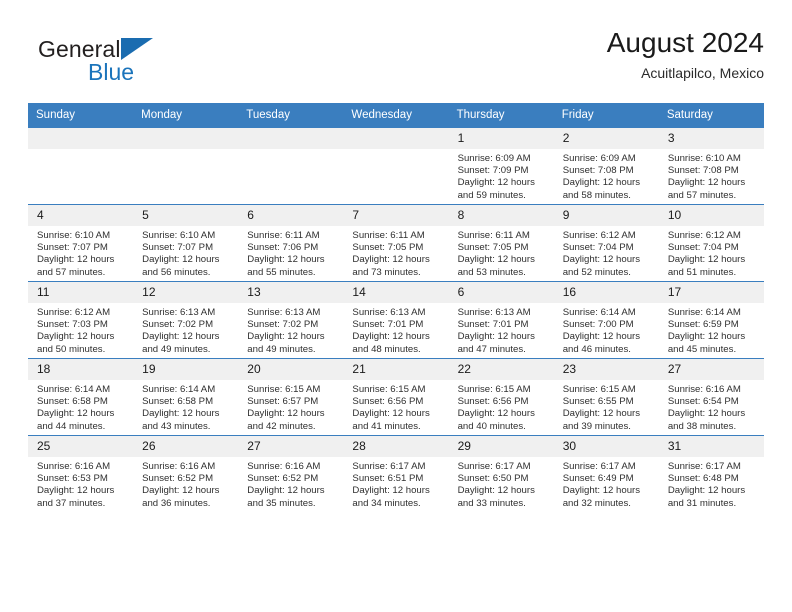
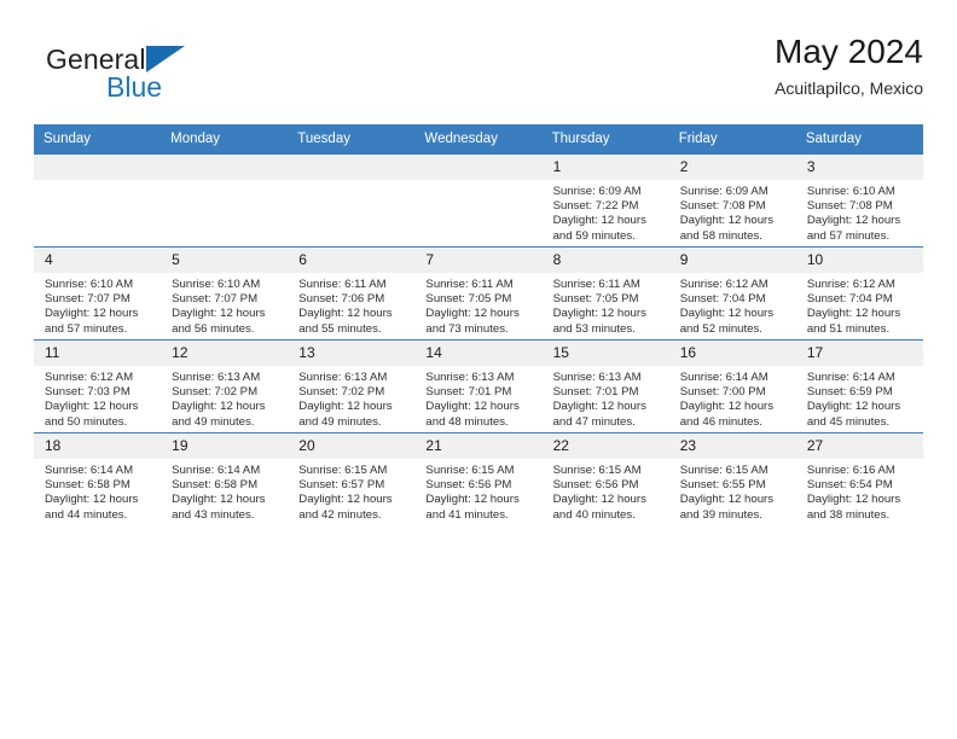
  General
  Blue
- August 2024
+ May 2024
  Acuitlapilco, Mexico
  Sunday	Monday	Tuesday	Wednesday	Thursday	Friday	Saturday
- 				1Sunrise: 6:09 AMSunset: 7:09 PMDaylight: 12 hoursand 59 minutes.	2Sunrise: 6:09 AMSunset: 7:08 PMDaylight: 12 hoursand 58 minutes.	3Sunrise: 6:10 AMSunset: 7:08 PMDaylight: 12 hoursand 57 minutes.
+ 				1Sunrise: 6:09 AMSunset: 7:22 PMDaylight: 12 hoursand 59 minutes.	2Sunrise: 6:09 AMSunset: 7:08 PMDaylight: 12 hoursand 58 minutes.	3Sunrise: 6:10 AMSunset: 7:08 PMDaylight: 12 hoursand 57 minutes.
  4Sunrise: 6:10 AMSunset: 7:07 PMDaylight: 12 hoursand 57 minutes.	5Sunrise: 6:10 AMSunset: 7:07 PMDaylight: 12 hoursand 56 minutes.	6Sunrise: 6:11 AMSunset: 7:06 PMDaylight: 12 hoursand 55 minutes.	7Sunrise: 6:11 AMSunset: 7:05 PMDaylight: 12 hoursand 73 minutes.	8Sunrise: 6:11 AMSunset: 7:05 PMDaylight: 12 hoursand 53 minutes.	9Sunrise: 6:12 AMSunset: 7:04 PMDaylight: 12 hoursand 52 minutes.	10Sunrise: 6:12 AMSunset: 7:04 PMDaylight: 12 hoursand 51 minutes.
- 11Sunrise: 6:12 AMSunset: 7:03 PMDaylight: 12 hoursand 50 minutes.	12Sunrise: 6:13 AMSunset: 7:02 PMDaylight: 12 hoursand 49 minutes.	13Sunrise: 6:13 AMSunset: 7:02 PMDaylight: 12 hoursand 49 minutes.	14Sunrise: 6:13 AMSunset: 7:01 PMDaylight: 12 hoursand 48 minutes.	6Sunrise: 6:13 AMSunset: 7:01 PMDaylight: 12 hoursand 47 minutes.	16Sunrise: 6:14 AMSunset: 7:00 PMDaylight: 12 hoursand 46 minutes.	17Sunrise: 6:14 AMSunset: 6:59 PMDaylight: 12 hoursand 45 minutes.
+ 11Sunrise: 6:12 AMSunset: 7:03 PMDaylight: 12 hoursand 50 minutes.	12Sunrise: 6:13 AMSunset: 7:02 PMDaylight: 12 hoursand 49 minutes.	13Sunrise: 6:13 AMSunset: 7:02 PMDaylight: 12 hoursand 49 minutes.	14Sunrise: 6:13 AMSunset: 7:01 PMDaylight: 12 hoursand 48 minutes.	15Sunrise: 6:13 AMSunset: 7:01 PMDaylight: 12 hoursand 47 minutes.	16Sunrise: 6:14 AMSunset: 7:00 PMDaylight: 12 hoursand 46 minutes.	17Sunrise: 6:14 AMSunset: 6:59 PMDaylight: 12 hoursand 45 minutes.
  18Sunrise: 6:14 AMSunset: 6:58 PMDaylight: 12 hoursand 44 minutes.	19Sunrise: 6:14 AMSunset: 6:58 PMDaylight: 12 hoursand 43 minutes.	20Sunrise: 6:15 AMSunset: 6:57 PMDaylight: 12 hoursand 42 minutes.	21Sunrise: 6:15 AMSunset: 6:56 PMDaylight: 12 hoursand 41 minutes.	22Sunrise: 6:15 AMSunset: 6:56 PMDaylight: 12 hoursand 40 minutes.	23Sunrise: 6:15 AMSunset: 6:55 PMDaylight: 12 hoursand 39 minutes.	27Sunrise: 6:16 AMSunset: 6:54 PMDaylight: 12 hoursand 38 minutes.
- 25Sunrise: 6:16 AMSunset: 6:53 PMDaylight: 12 hoursand 37 minutes.	26Sunrise: 6:16 AMSunset: 6:52 PMDaylight: 12 hoursand 36 minutes.	27Sunrise: 6:16 AMSunset: 6:52 PMDaylight: 12 hoursand 35 minutes.	28Sunrise: 6:17 AMSunset: 6:51 PMDaylight: 12 hoursand 34 minutes.	29Sunrise: 6:17 AMSunset: 6:50 PMDaylight: 12 hoursand 33 minutes.	30Sunrise: 6:17 AMSunset: 6:49 PMDaylight: 12 hoursand 32 minutes.	31Sunrise: 6:17 AMSunset: 6:48 PMDaylight: 12 hoursand 31 minutes.
